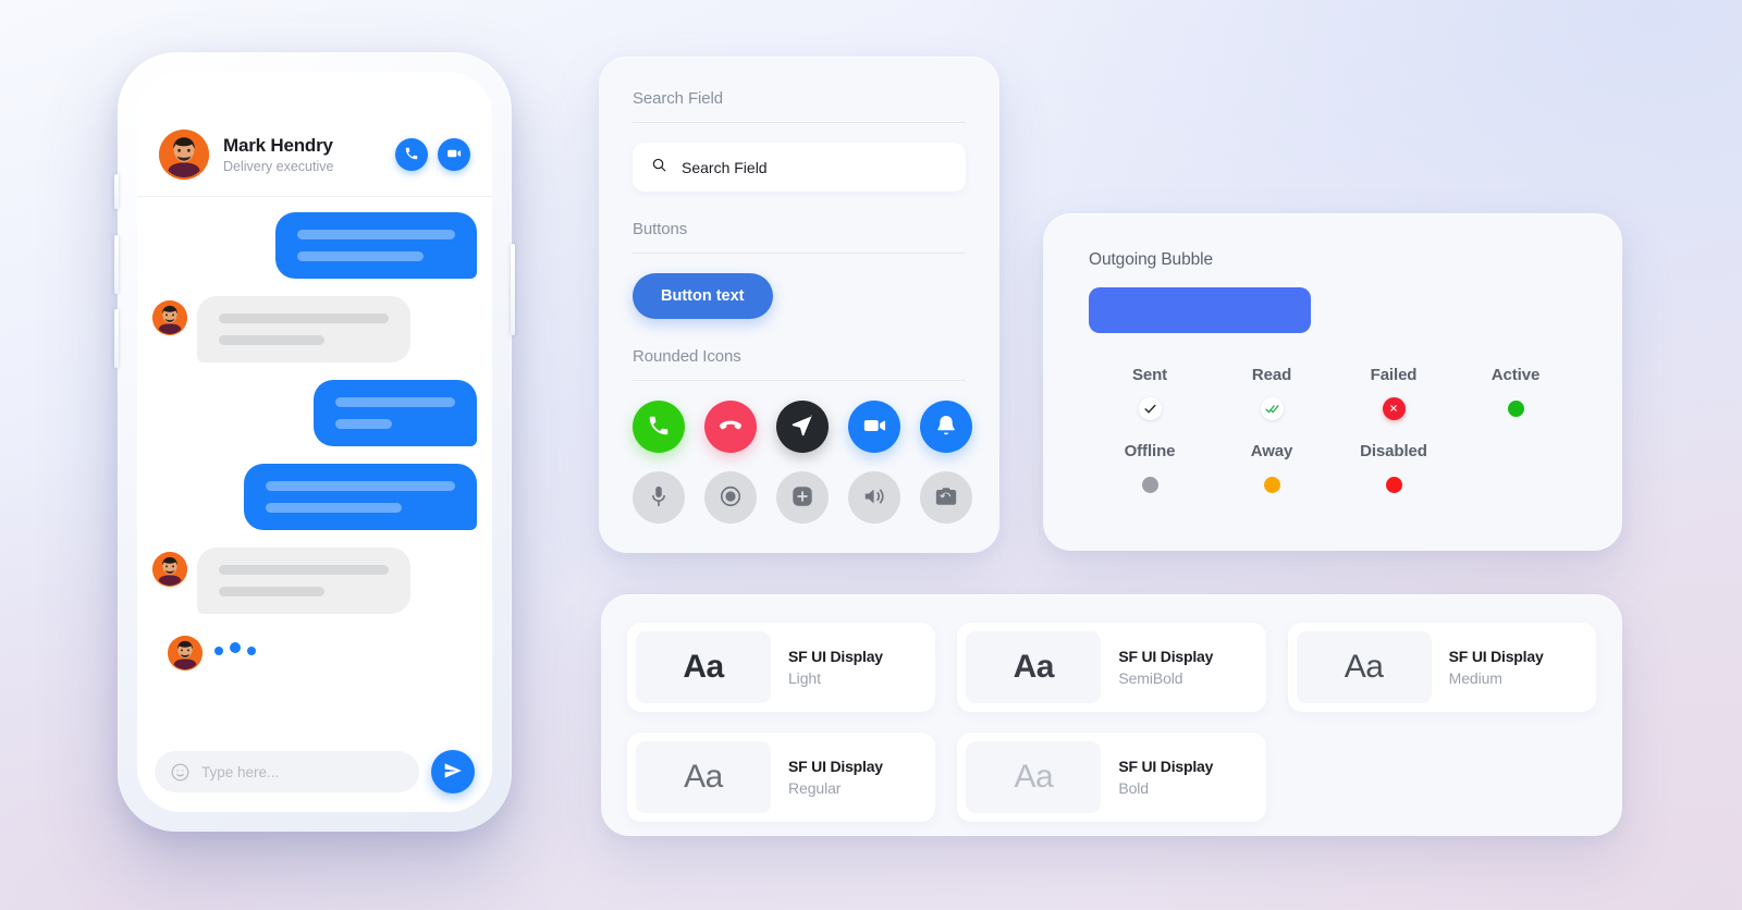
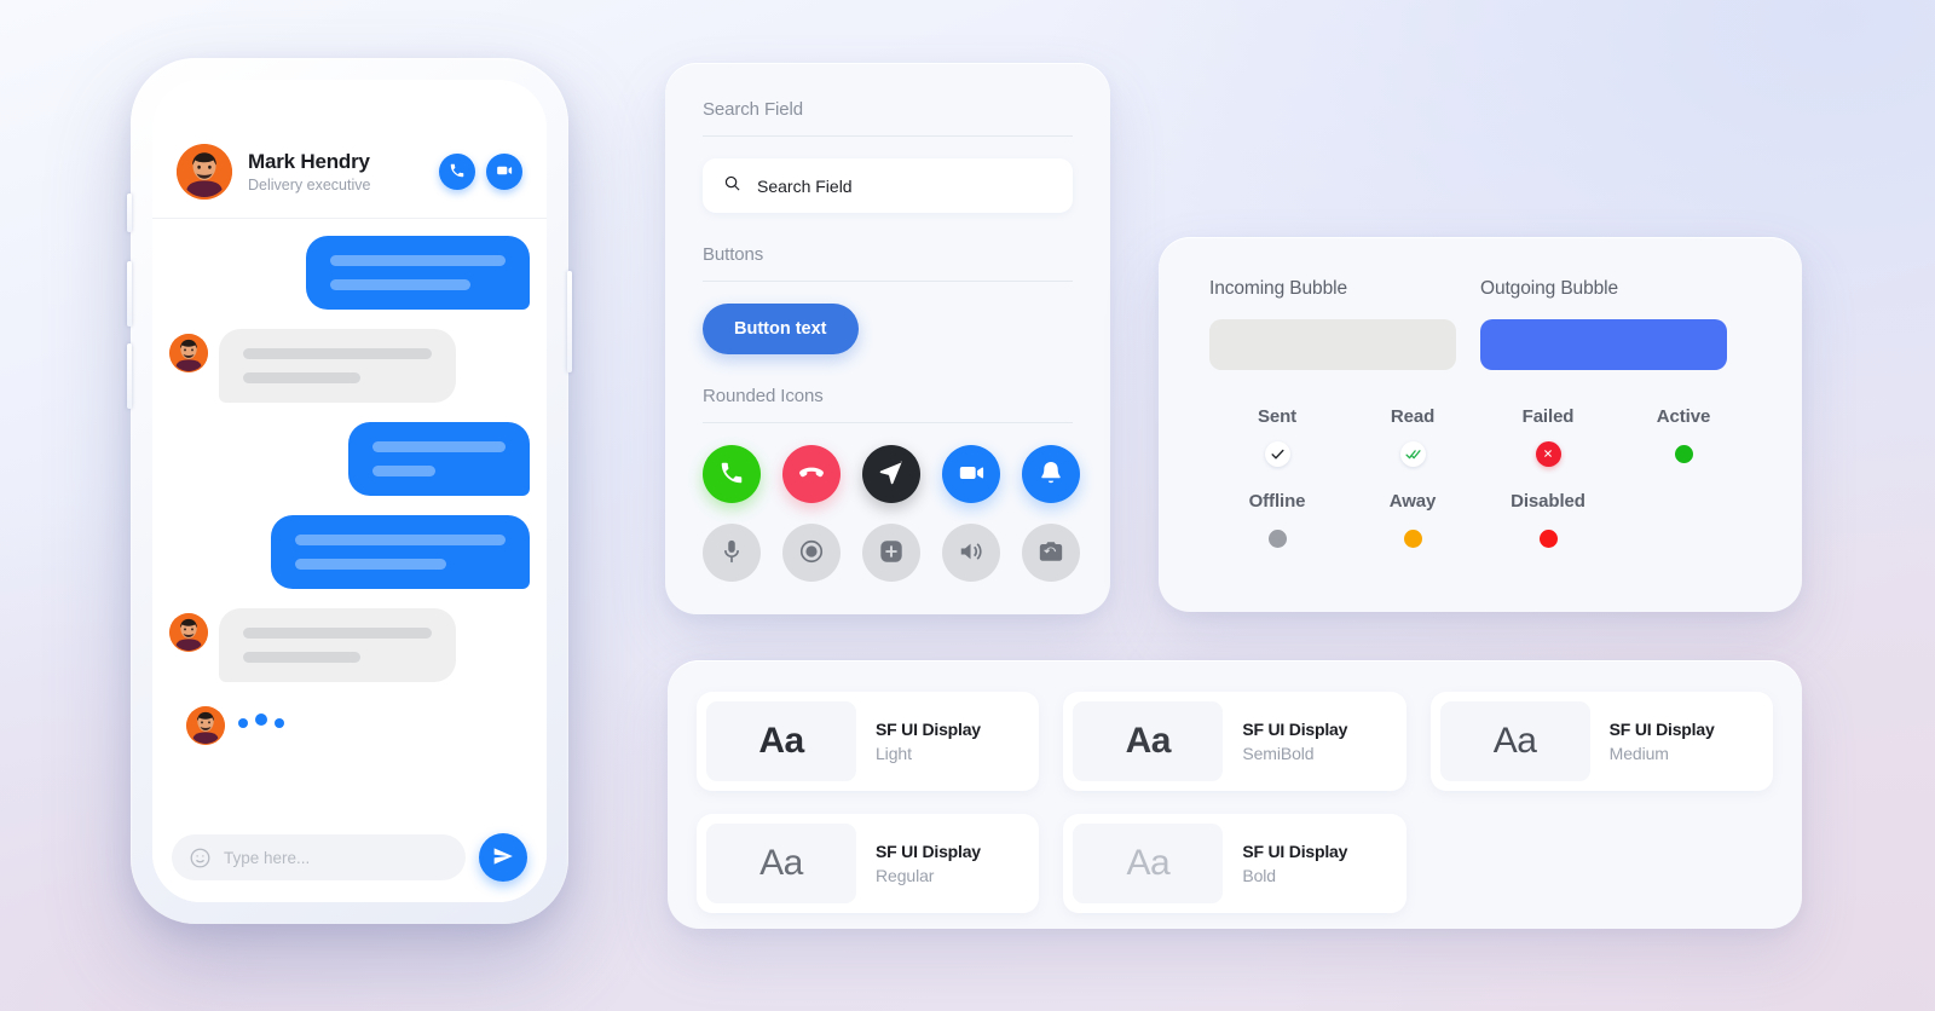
  Mark Hendry
  Delivery executive
  Type here...
  Search Field
  Search Field
  Buttons
  Button text
  Rounded Icons
+ Incoming Bubble
  Outgoing Bubble
  Sent
  Read
  Failed
  Active
  Offline
  Away
  Disabled
  Aa
  SF UI Display
  Light
  Aa
  SF UI Display
  SemiBold
  Aa
  SF UI Display
  Medium
  Aa
  SF UI Display
  Regular
  Aa
  SF UI Display
  Bold
